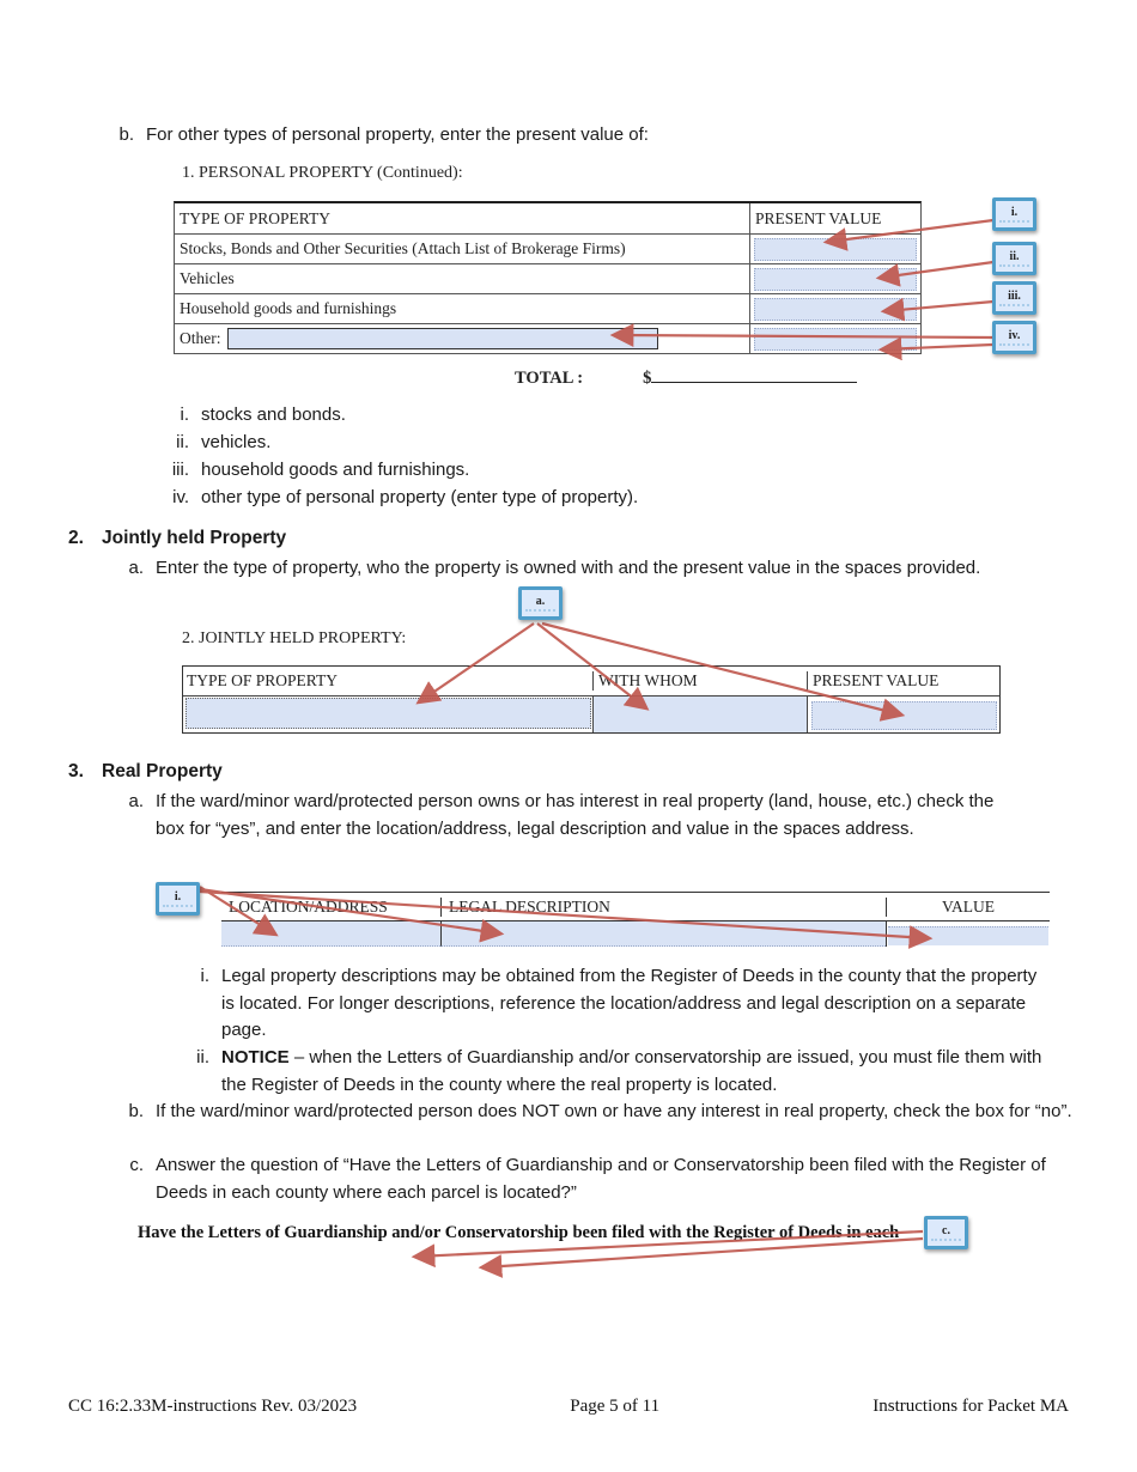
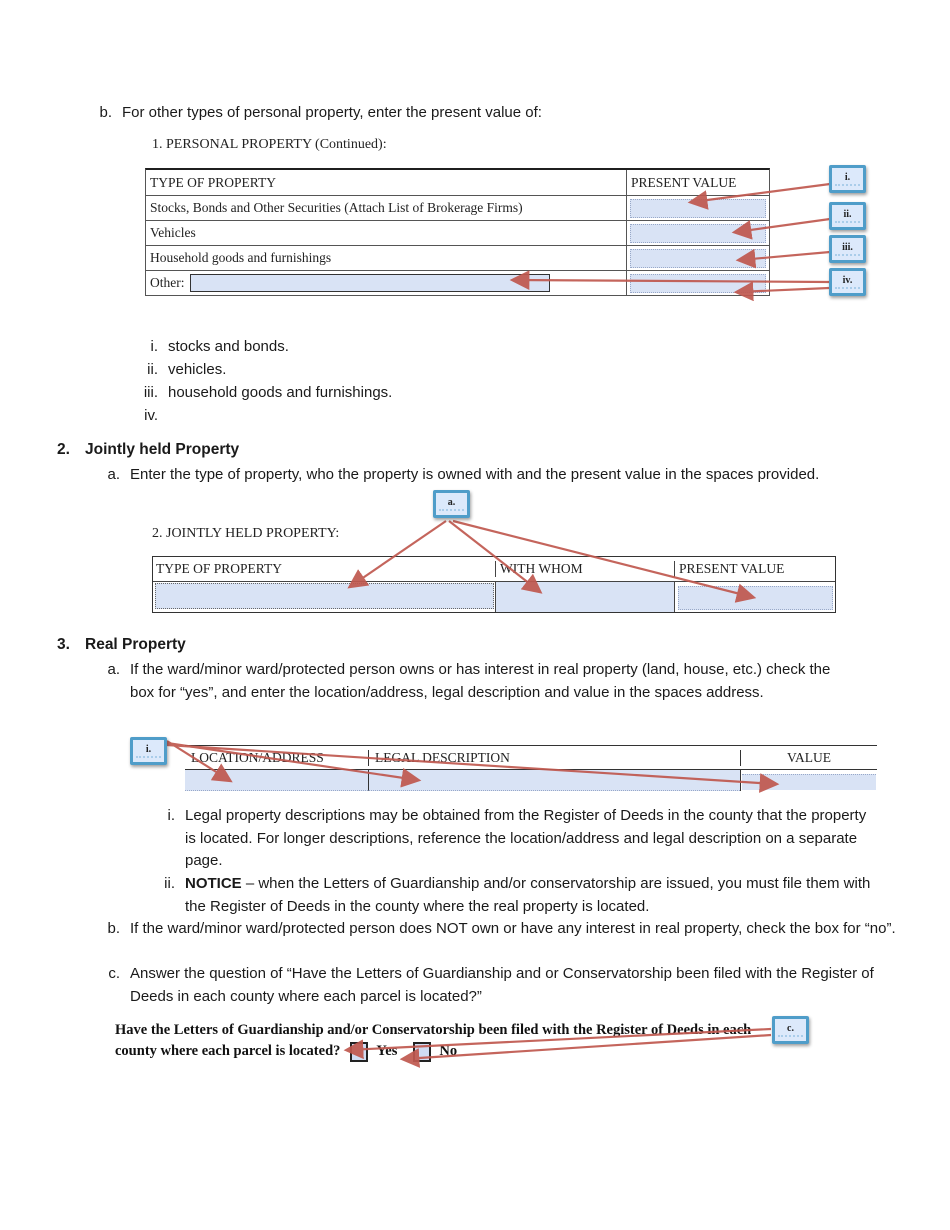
  b.
  For other types of personal property, enter the present value of:
  1. PERSONAL PROPERTY (Continued):
  TYPE OF PROPERTY
  PRESENT VALUE
  Stocks, Bonds and Other Securities (Attach List of Brokerage Firms)
  Vehicles
  Household goods and furnishings
  Other:
- TOTAL : $
  i.
  stocks and bonds.
  ii.
  vehicles.
  iii.
  household goods and furnishings.
  iv.
- other type of personal property (enter type of property).
  2.
  Jointly held Property
  a.
  Enter the type of property, who the property is owned with and the present value in the spaces provided.
  2. JOINTLY HELD PROPERTY:
  TYPE OF PROPERTY
  WITH WHOM
  PRESENT VALUE
  3.
  Real Property
  a.
  If the ward/minor ward/protected person owns or has interest in real property (land, house, etc.) check the box for “yes”, and enter the location/address, legal description and value in the spaces address.
  LOCATIONDDRESS
  LEGAL DESCRIPTION
  VALUE
  i.
  Legal property descriptions may be obtained from the Register of Deeds in the county that the property is located. For longer descriptions, reference the location/address and legal description on a separate page.
  ii.
  NOTICE – when the Letters of Guardianship and/or conservatorship are issued, you must file them with the Register of Deeds in the county where the real property is located.
  b.
  If the ward/minor ward/protected person does NOT own or have any interest in real property, check the box for “no”.
  c.
  Answer the question of “Have the Letters of Guardianship and or Conservatorship been filed with the Register of Deeds in each county where each parcel is located?”
  Have the Letters of Guardianship and/or Conservatorship been filed with the Register of Deeds in e
+ county where each parcel is located?
+ Yes
+ No
  i.
  ii.
  iii.
  iv.
  a.
  i.
  c.
- CC 16:2.33M-instructions Rev. 03/2023
- Page 5 of 11
- Instructions for Packet MA
